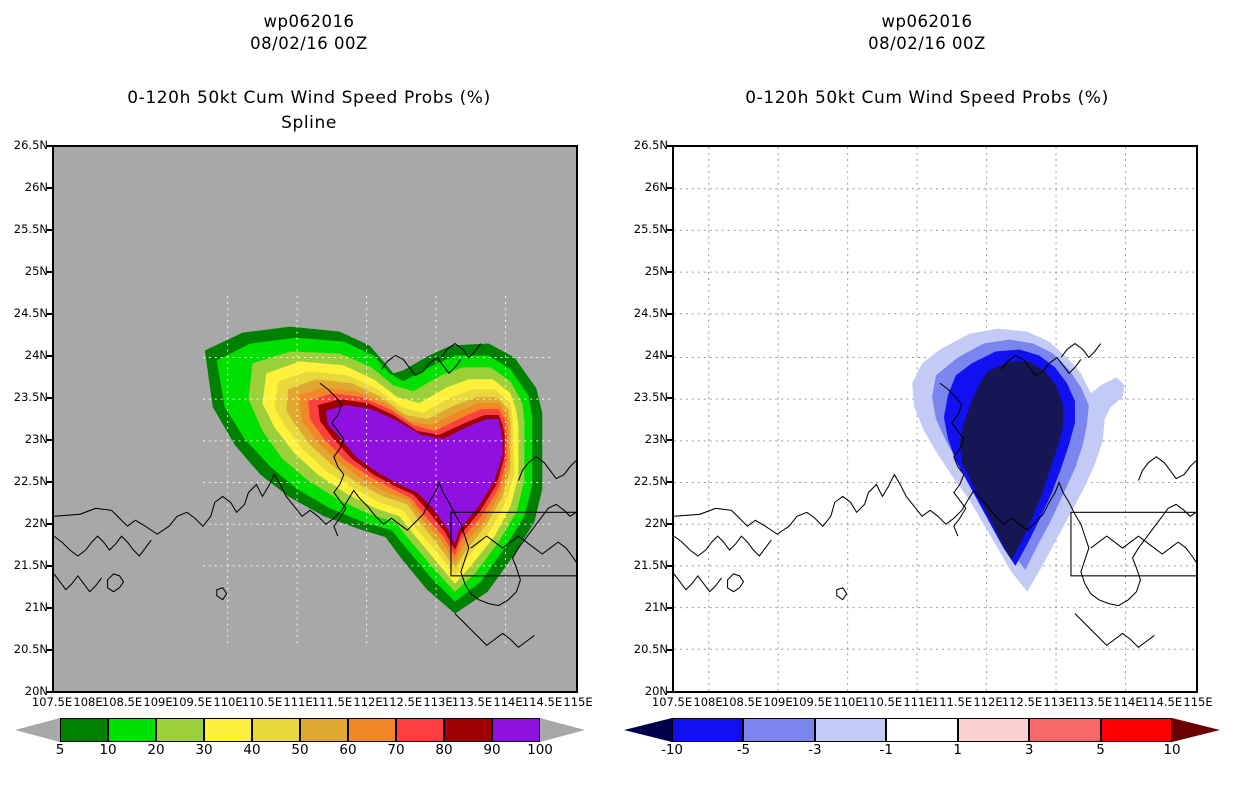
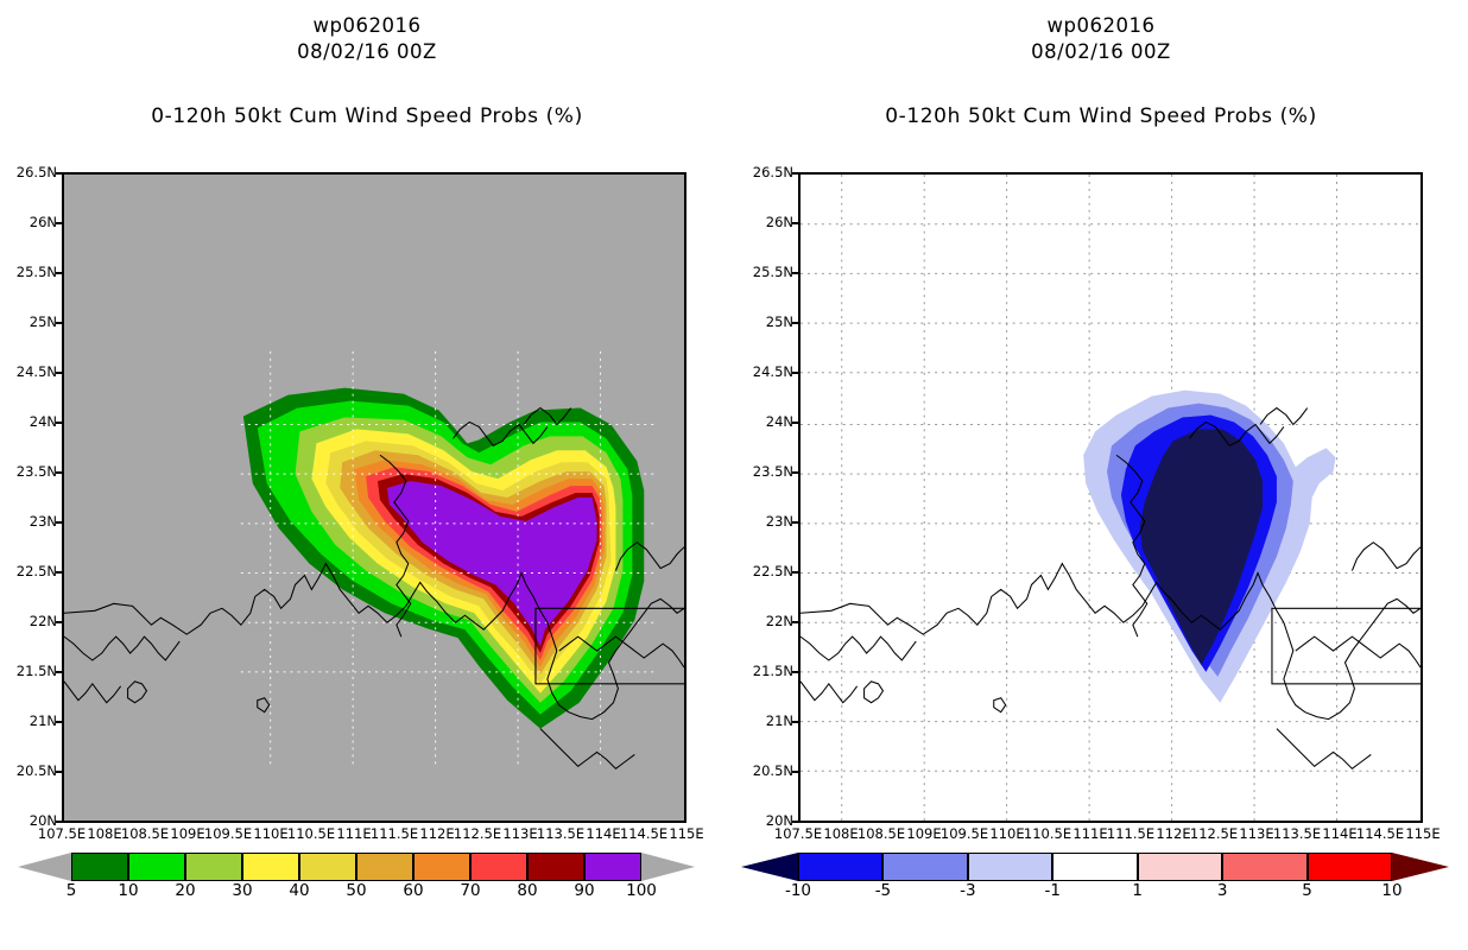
  wp062016
  08/02/16 00Z
  0-120h 50kt Cum Wind Speed Probs (%)
- Spline
  26.5N
  26N
  25.5N
  25N
  24.5N
  24N
  23.5N
  23N
  22.5N
  22N
  21.5N
  21N
  20.5N
  20N
  107.5E
  108E
  108.5E
  109E
  109.5E
  110E
  110.5E
  111E
  111.5E
  112E
  112.5E
  113E
  113.5E
  114E
  114.5E
  115E
  5
  10
  20
  30
  40
  50
  60
  70
  80
  90
  100
  wp062016
  08/02/16 00Z
  0-120h 50kt Cum Wind Speed Probs (%)
  26.5N
  26N
  25.5N
  25N
  24.5N
  24N
  23.5N
  23N
  22.5N
  22N
  21.5N
  21N
  20.5N
  20N
  107.5E
  108E
  108.5E
  109E
  109.5E
  110E
  110.5E
  111E
  111.5E
  112E
  112.5E
  113E
  113.5E
  114E
  114.5E
  115E
  -10
  -5
  -3
  -1
  1
  3
  5
  10
